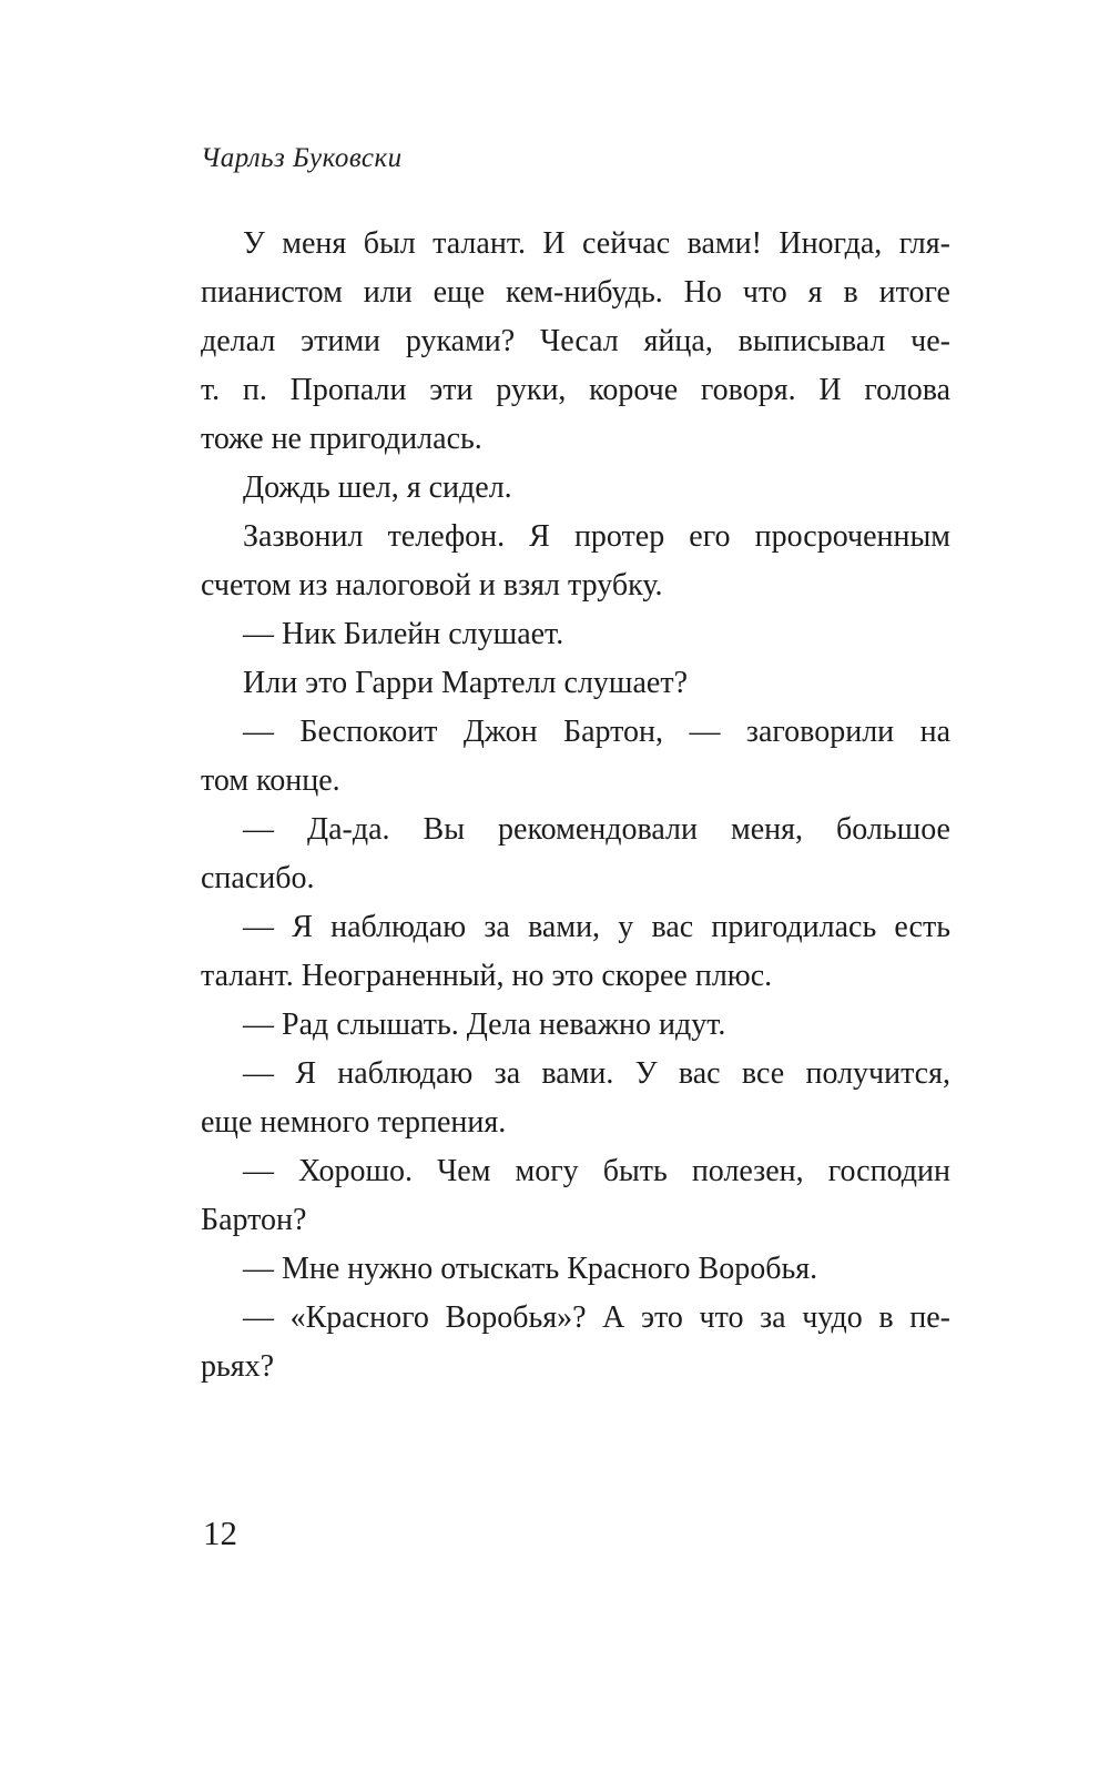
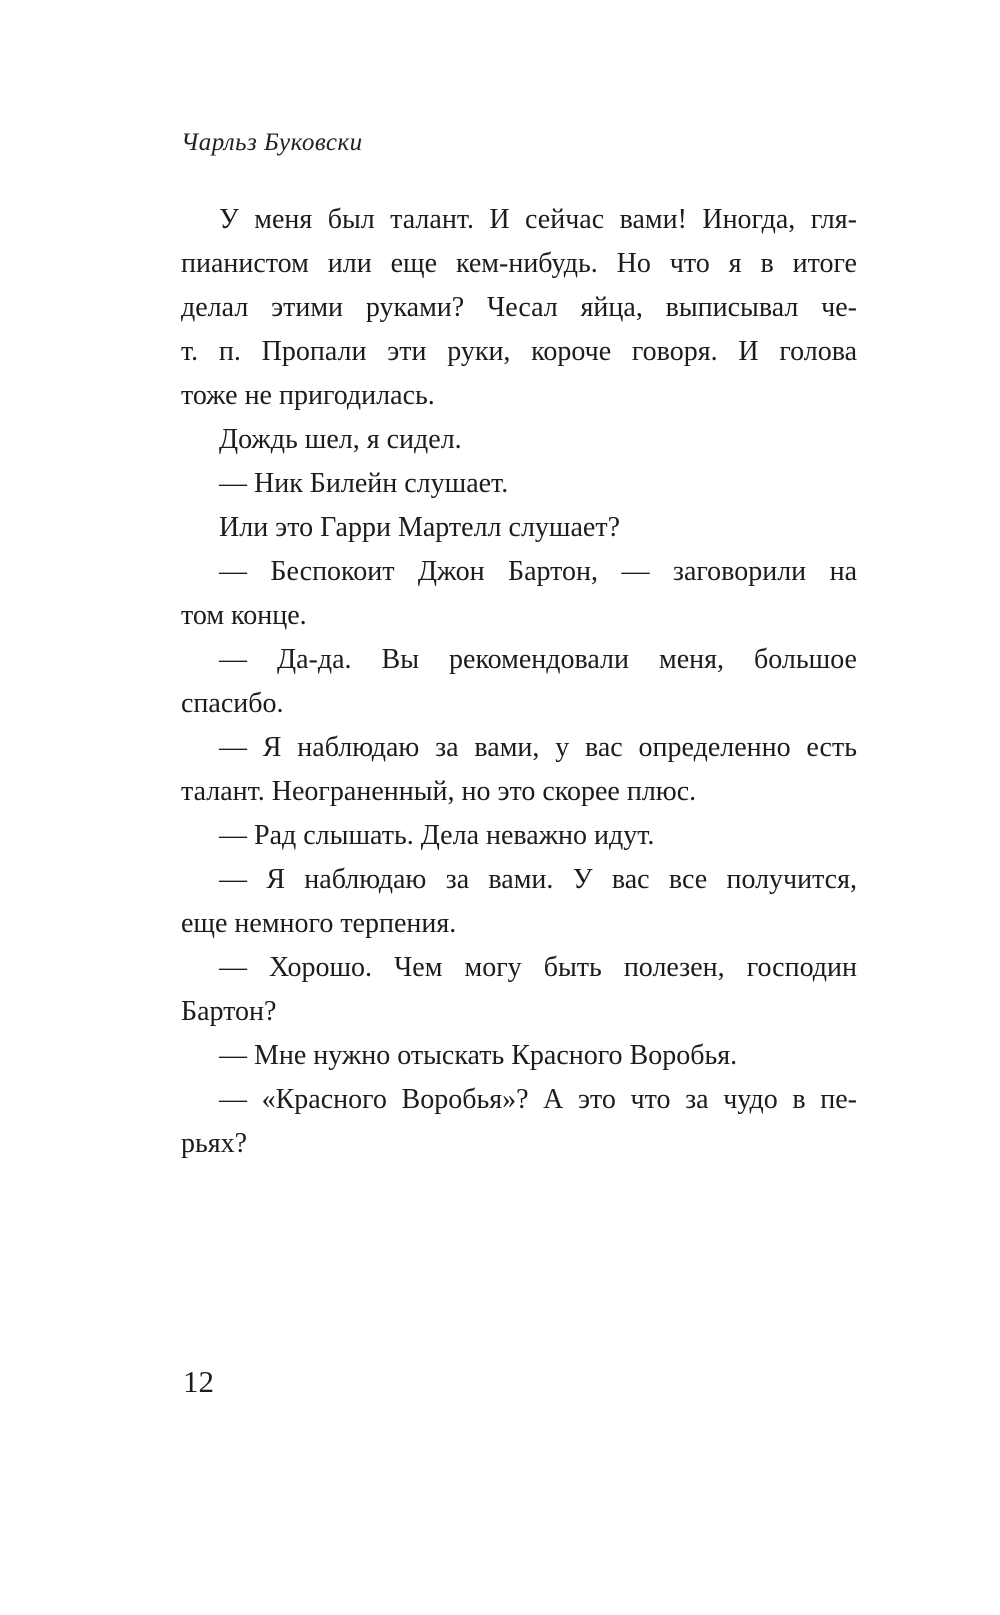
  Чарльз Буковски
  У меня был талант. И сейчас вами! Иногда, гля-
  пианистом или еще кем-нибудь. Но что я в итоге
  делал этими руками? Чесал яйца, выписывал че-
  т. п. Пропали эти руки, короче говоря. И голова
  тоже не пригодилась.
  Дождь шел, я сидел.
- Зазвонил телефон. Я протер его просроченным
- счетом из налоговой и взял трубку.
  — Ник Билейн слушает.
  Или это Гарри Мартелл слушает?
  — Беспокоит Джон Бартон, — заговорили на
  том конце.
  — Да-да. Вы рекомендовали меня, большое
  спасибо.
- — Я наблюдаю за вами, у вас пригодилась есть
+ — Я наблюдаю за вами, у вас определенно есть
  талант. Неограненный, но это скорее плюс.
  — Рад слышать. Дела неважно идут.
  — Я наблюдаю за вами. У вас все получится,
  еще немного терпения.
  — Хорошо. Чем могу быть полезен, господин
  Бартон?
  — Мне нужно отыскать Красного Воробья.
  — «Красного Воробья»? А это что за чудо в пе-
  рьях?
  12
